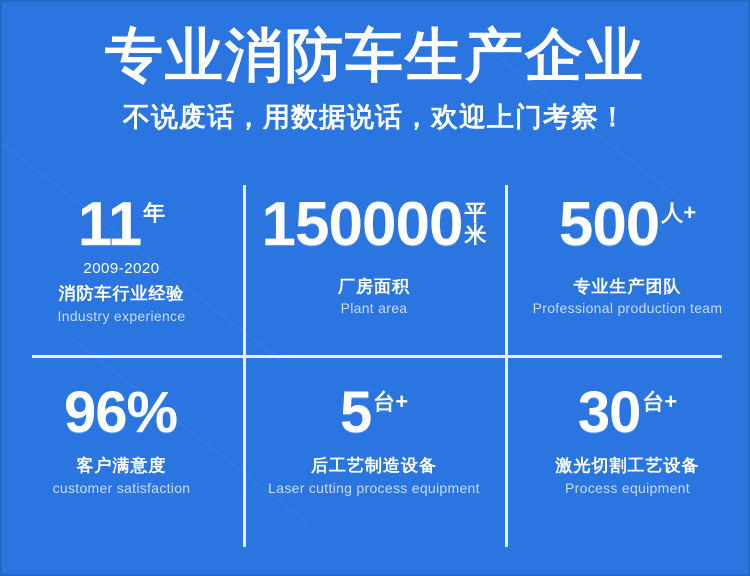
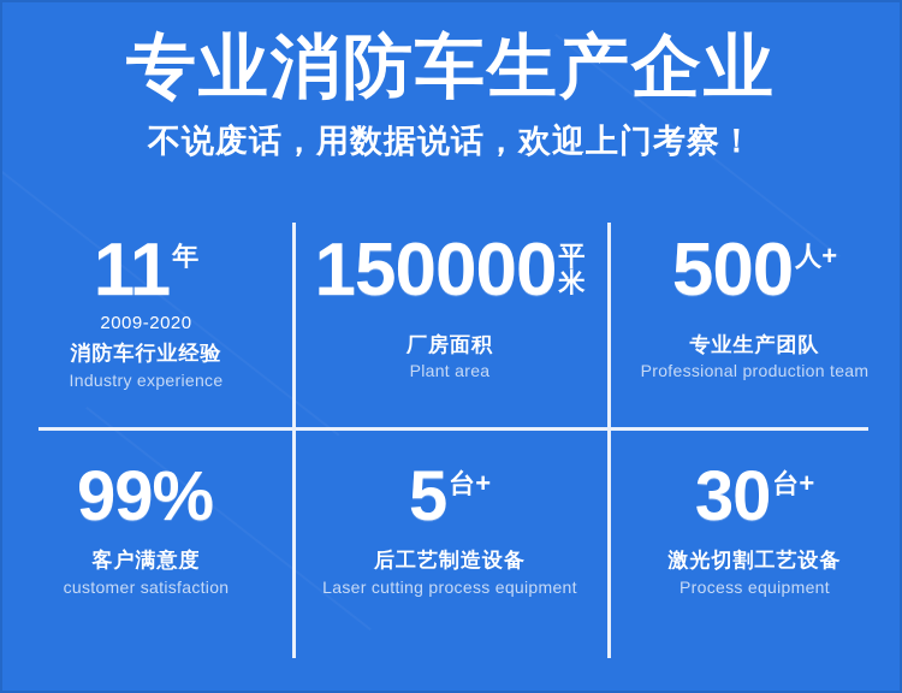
  专业消防车生产企业
  不说废话，用数据说话，欢迎上门考察！
  11
  年
  2009-2020
  消防车行业经验
  Industry experience
  150000
  平
  米
  厂房面积
  Plant area
  500
  人+
  专业生产团队
  Professional production team
- 96%
+ 99%
  客户满意度
  customer satisfaction
  5
  台+
  后工艺制造设备
  Laser cutting process equipment
  30
  台+
  激光切割工艺设备
  Process equipment
